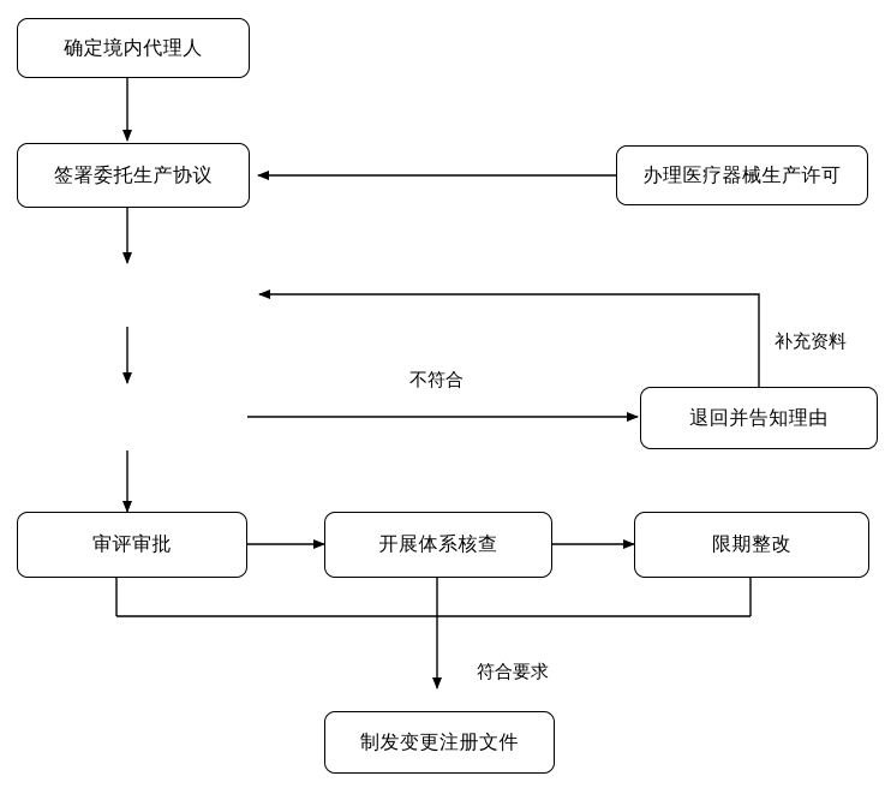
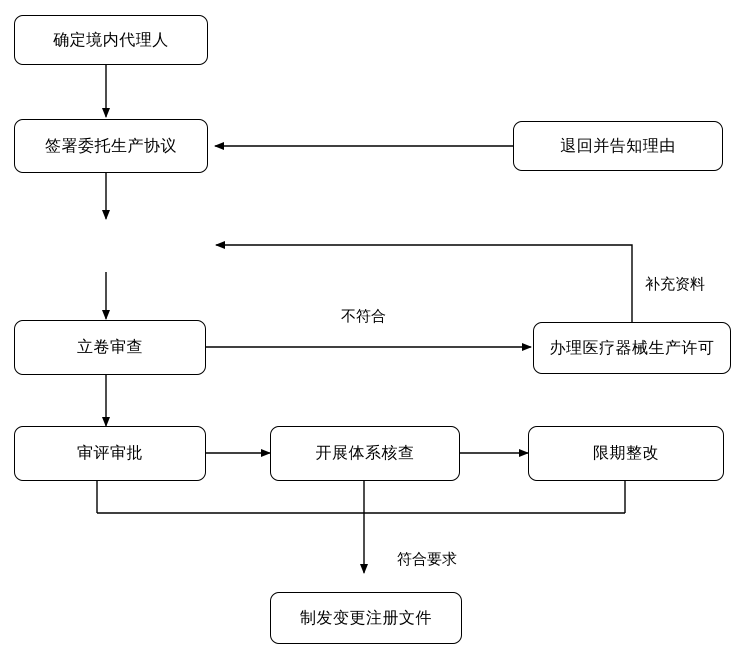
  确定境内代理人
  签署委托生产协议
- 办理医疗器械生产许可
+ 退回并告知理由
+ 立卷审查
- 退回并告知理由
+ 办理医疗器械生产许可
  审评审批
  开展体系核查
  限期整改
  制发变更注册文件
  不符合
  补充资料
  符合要求
